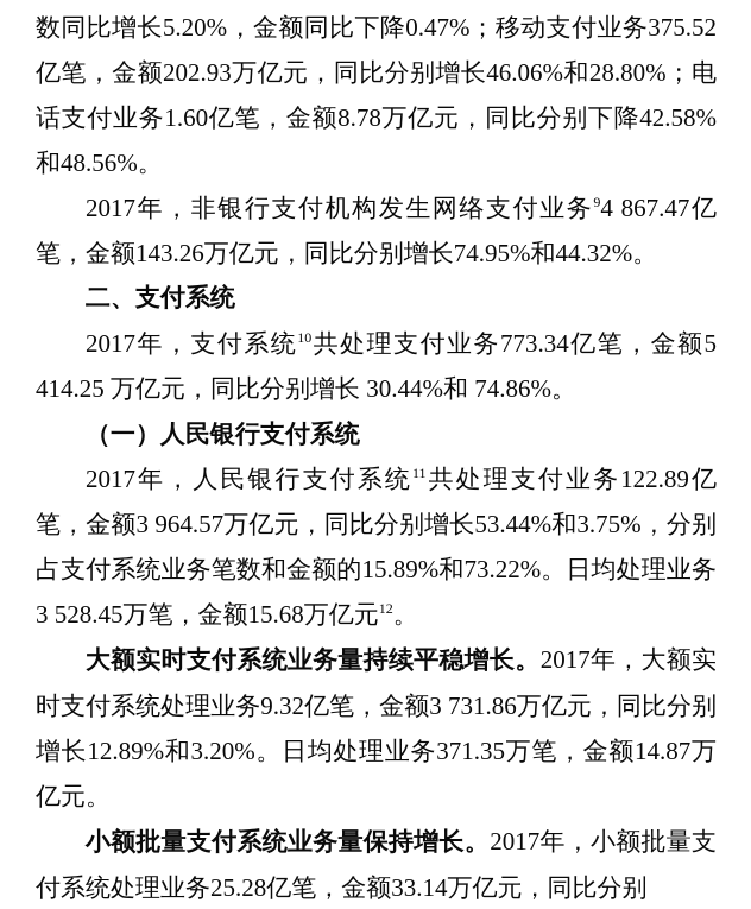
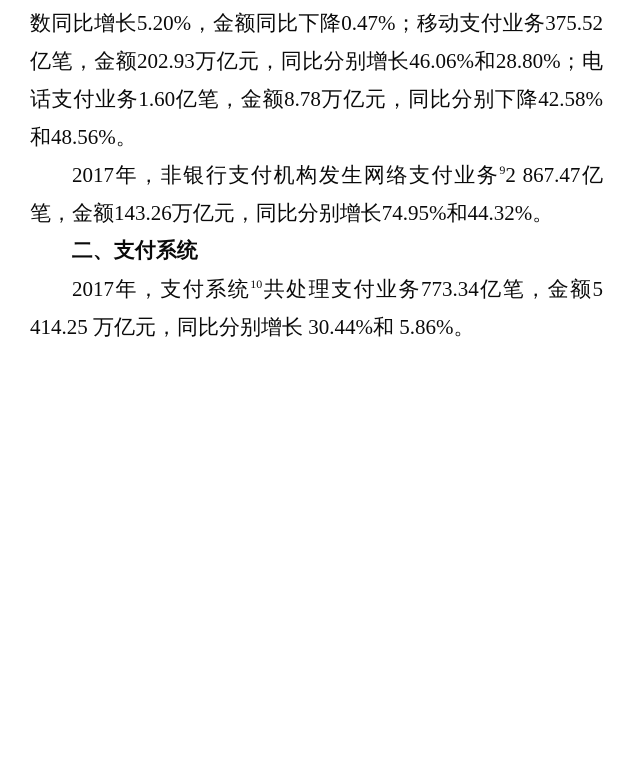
  数同比增长5.20%，金额同比下降0.47%；移动支付业务375.52亿笔，金额202.93万亿元，同比分别增长46.06%和28.80%；电话支付业务1.60亿笔，金额8.78万亿元，同比分别下降42.58%和48.56%。
- 2017年，非银行支付机构发生网络支付业务94 867.47亿笔，金额143.26万亿元，同比分别增长74.95%和44.32%。
+ 2017年，非银行支付机构发生网络支付业务92 867.47亿笔，金额143.26万亿元，同比分别增长74.95%和44.32%。
  二、支付系统
- 2017年，支付系统10共处理支付业务773.34亿笔，金额5 414.25 万亿元，同比分别增长 30.44%和 74.86%。
+ 2017年，支付系统10共处理支付业务773.34亿笔，金额5 414.25 万亿元，同比分别增长 30.44%和 5.86%。
- （一）人民银行支付系统
- 2017年，人民银行支付系统11共处理支付业务122.89亿笔，金额3 964.57万亿元，同比分别增长53.44%和3.75%，分别占支付系统业务笔数和金额的15.89%和73.22%。日均处理业务3 528.45万笔，金额15.68万亿元12。
- 大额实时支付系统业务量持续平稳增长。2017年，大额实时支付系统处理业务9.32亿笔，金额3 731.86万亿元，同比分别增长12.89%和3.20%。日均处理业务371.35万笔，金额14.87万亿元。
- 小额批量支付系统业务量保持增长。2017年，小额批量支付系统处理业务25.28亿笔，金额33.14万亿元，同比分别
